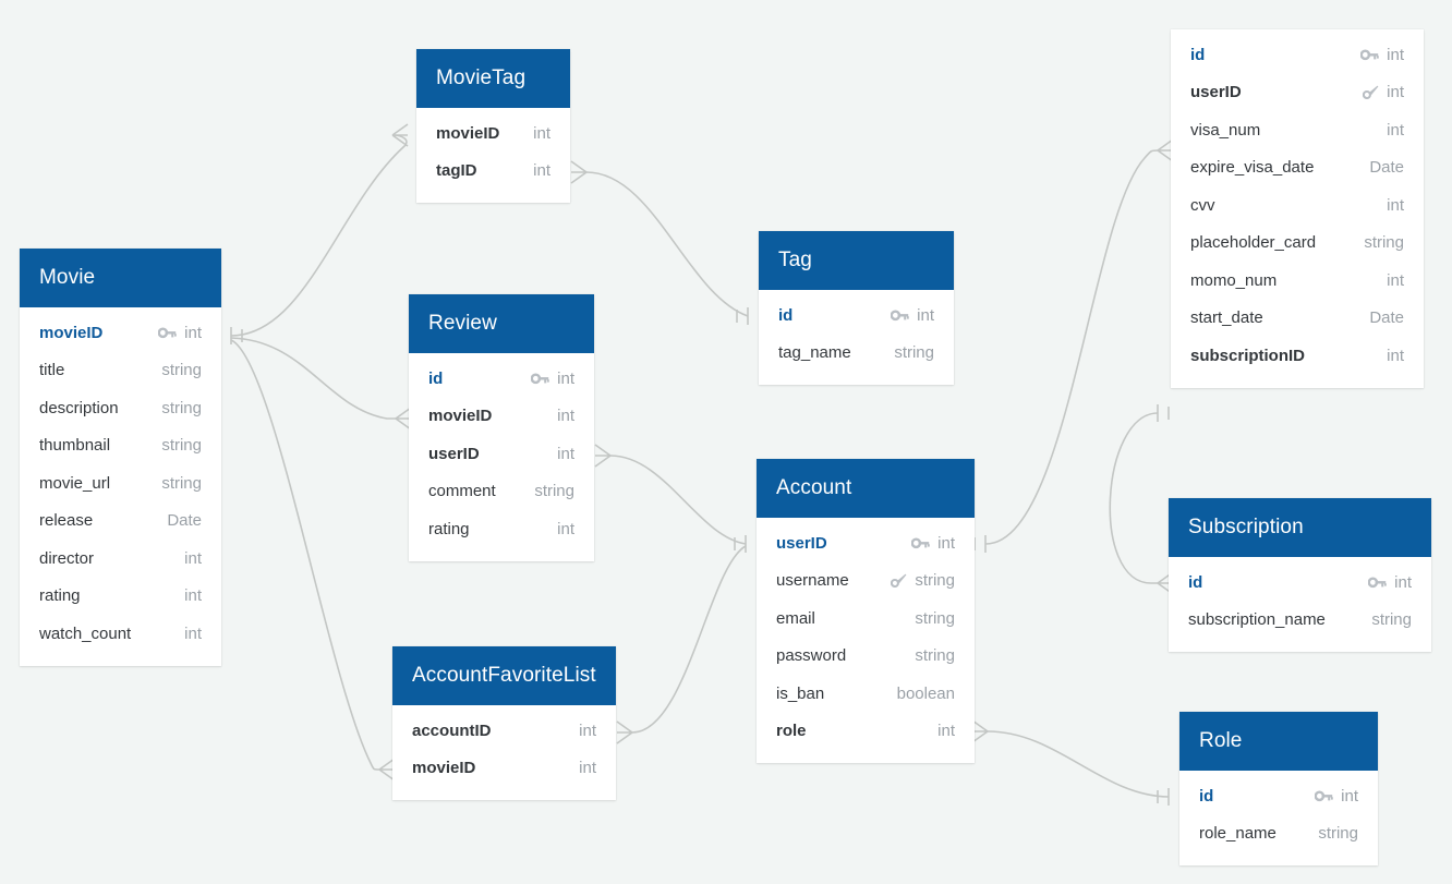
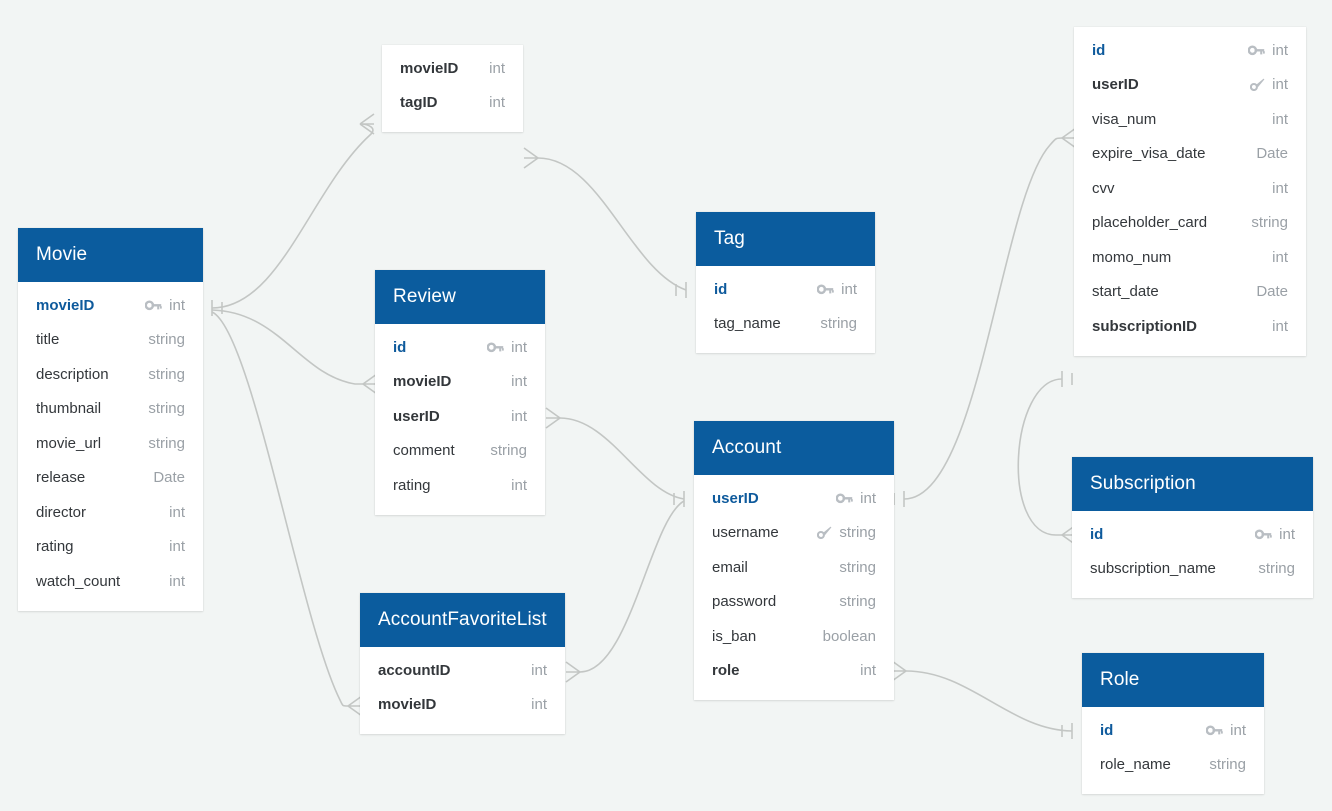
  Movie
  movieID
  int
  title
  string
  description
  string
  thumbnail
  string
  movie_url
  string
  release
  Date
  director
  int
  rating
  int
  watch_count
  int
- MovieTag
  movieID
  int
  tagID
  int
  Review
  id
  int
  movieID
  int
  userID
  int
  comment
  string
  rating
  int
  AccountFavoriteList
  accountID
  int
  movieID
  int
  Tag
  id
  int
  tag_name
  string
  Account
  userID
  int
  username
  string
  email
  string
  password
  string
  is_ban
  boolean
  role
  int
  id
  int
  userID
  int
  visa_num
  int
  expire_visa_date
  Date
  cvv
  int
  placeholder_card
  string
  momo_num
  int
  start_date
  Date
  subscriptionID
  int
  Subscription
  id
  int
  subscription_name
  string
  Role
  id
  int
  role_name
  string
